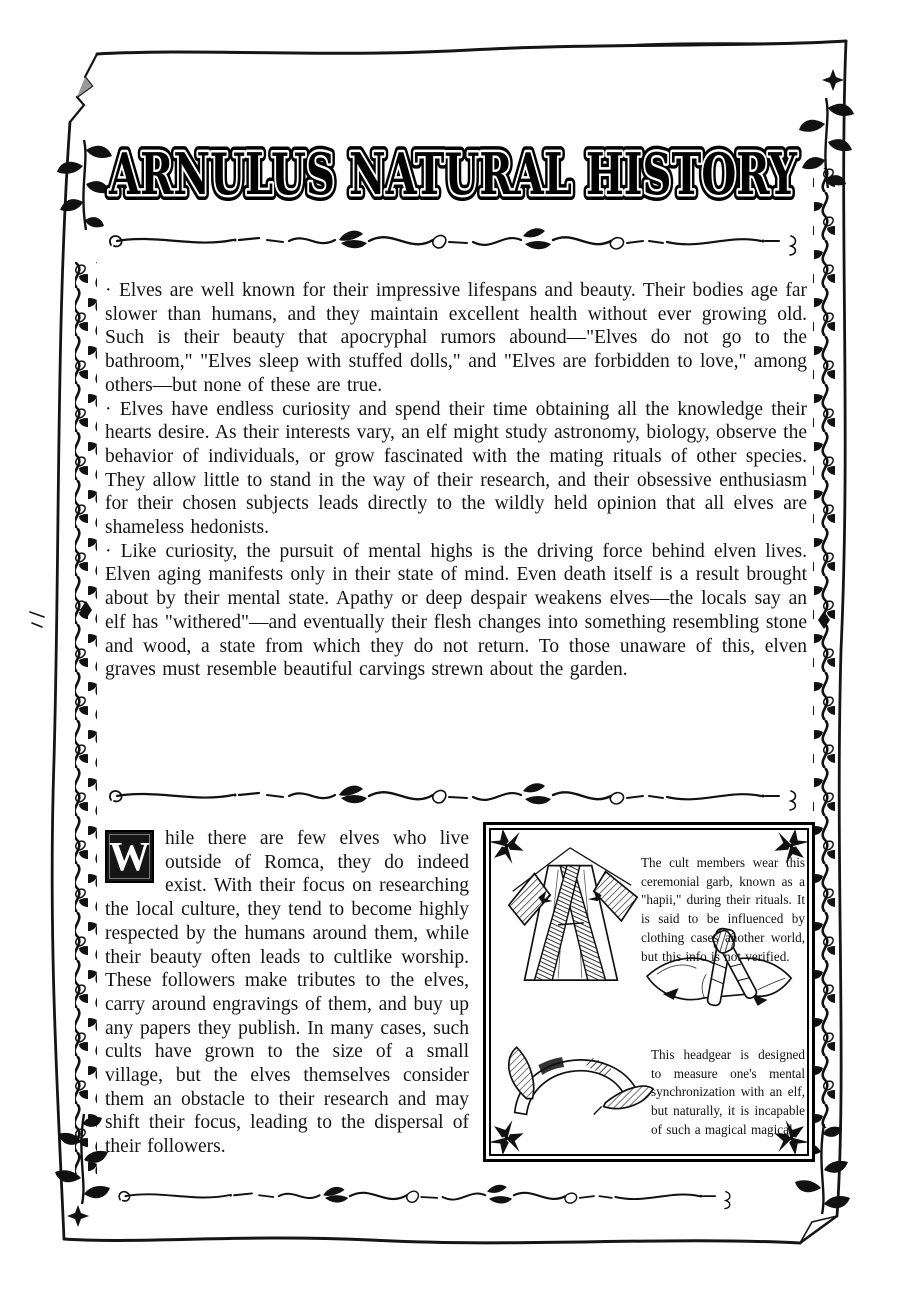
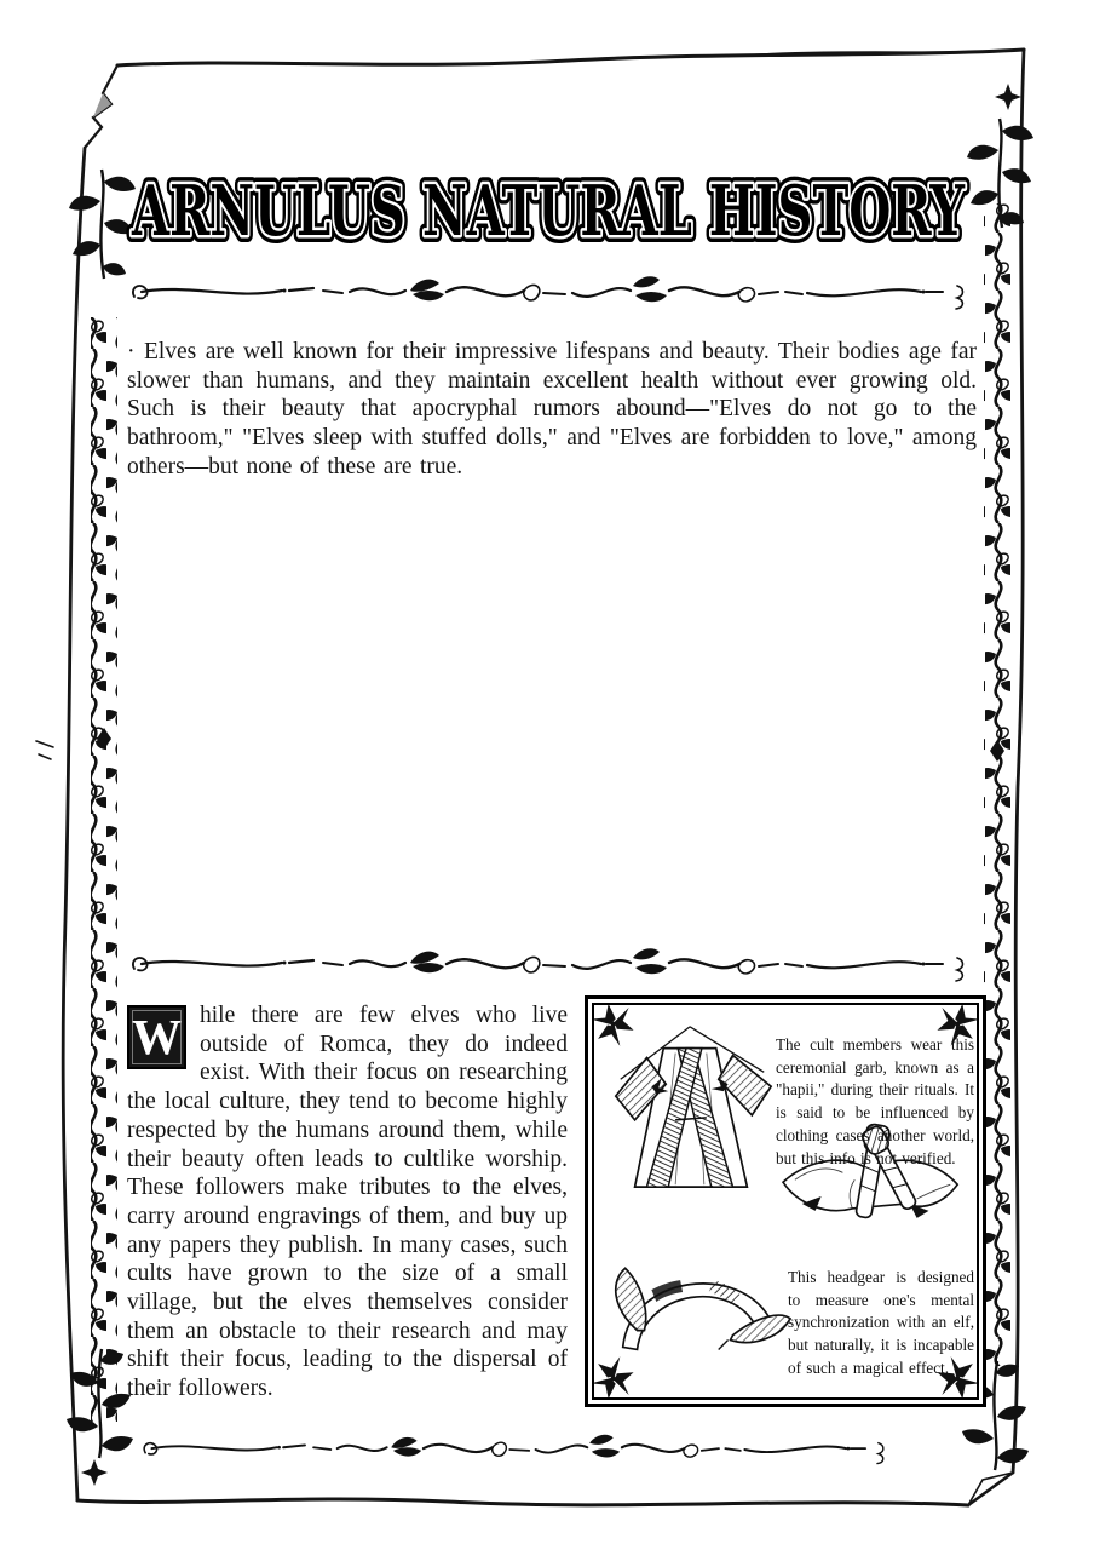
  ARNULUS NATURAL HISTORY
  · Elves are well known for their impressive lifespans and beauty. Their bodies age far slower than humans, and they maintain excellent health without ever growing old. Such is their beauty that apocryphal rumors abound—"Elves do not go to the bathroom," "Elves sleep with stuffed dolls," and "Elves are forbidden to love," among others—but none of these are true.
- · Elves have endless curiosity and spend their time obtaining all the knowledge their hearts desire. As their interests vary, an elf might study astronomy, biology, observe the behavior of individuals, or grow fascinated with the mating rituals of other species. They allow little to stand in the way of their research, and their obsessive enthusiasm for their chosen subjects leads directly to the wildly held opinion that all elves are shameless hedonists.
- · Like curiosity, the pursuit of mental highs is the driving force behind elven lives. Elven aging manifests only in their state of mind. Even death itself is a result brought about by their mental state. Apathy or deep despair weakens elves—the locals say an elf has "withered"—and eventually their flesh changes into something resembling stone and wood, a state from which they do not return. To those unaware of this, elven graves must resemble beautiful carvings strewn about the garden.
  W
  hile there are few elves who live outside of Romca, they do indeed exist. With their focus on researching the local culture, they tend to become highly respected by the humans around them, while their beauty often leads to cultlike worship. These followers make tributes to the elves, carry around engravings of them, and buy up any papers they publish. In many cases, such cults have grown to the size of a small village, but the elves themselves consider them an obstacle to their research and may shift their focus, leading to the dispersal of their followers.
  The cult members wear this ceremonial garb, known as a "hapii," during their rituals. It is said to be influenced by clothing cases another world, but this info is not verified.
- This headgear is designed to measure one's mental synchronization with an elf, but naturally, it is incapable of such a magical magical.
+ This headgear is designed to measure one's mental synchronization with an elf, but naturally, it is incapable of such a magical effect.
